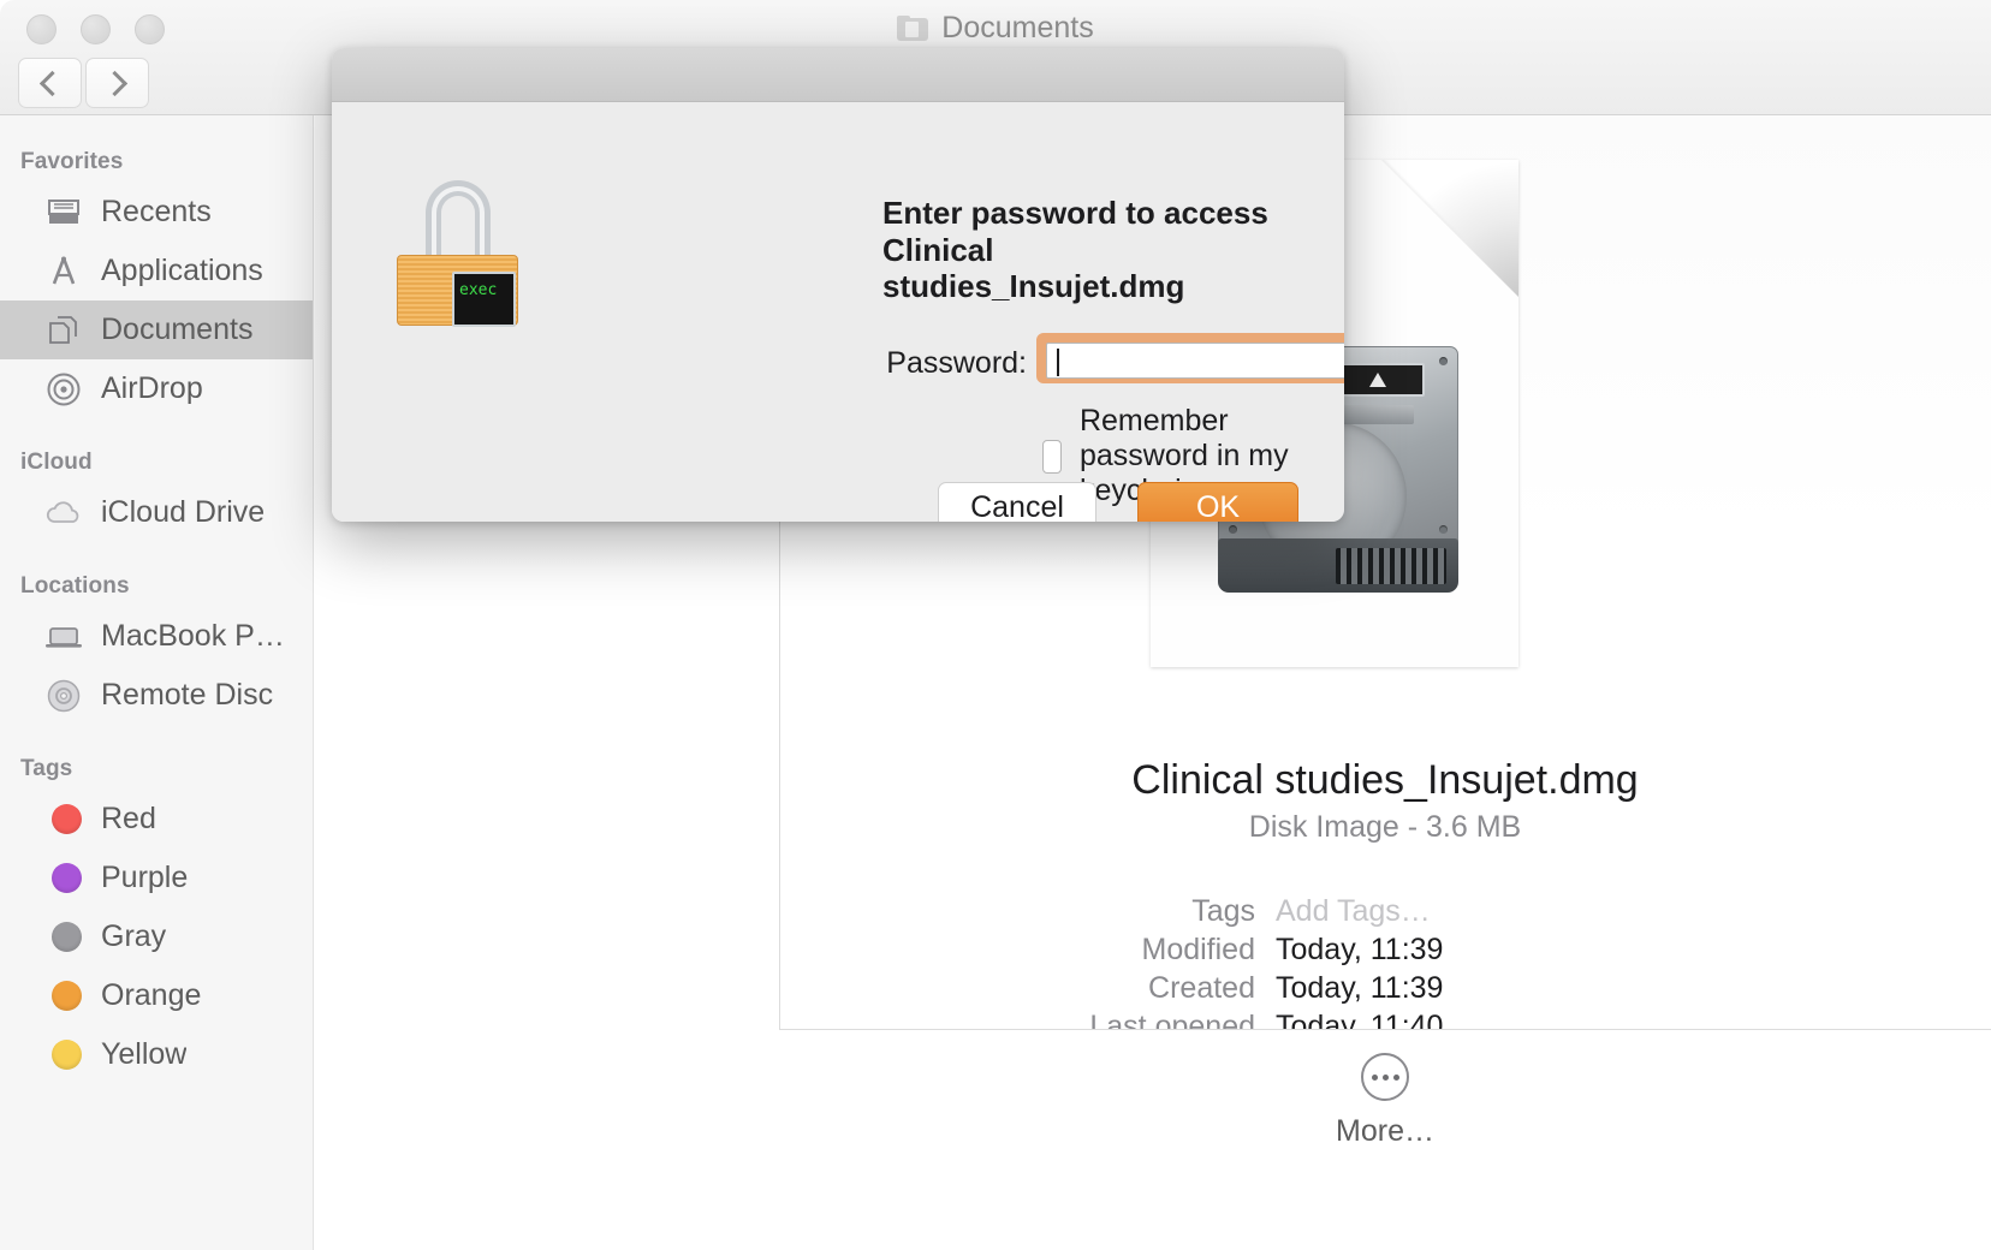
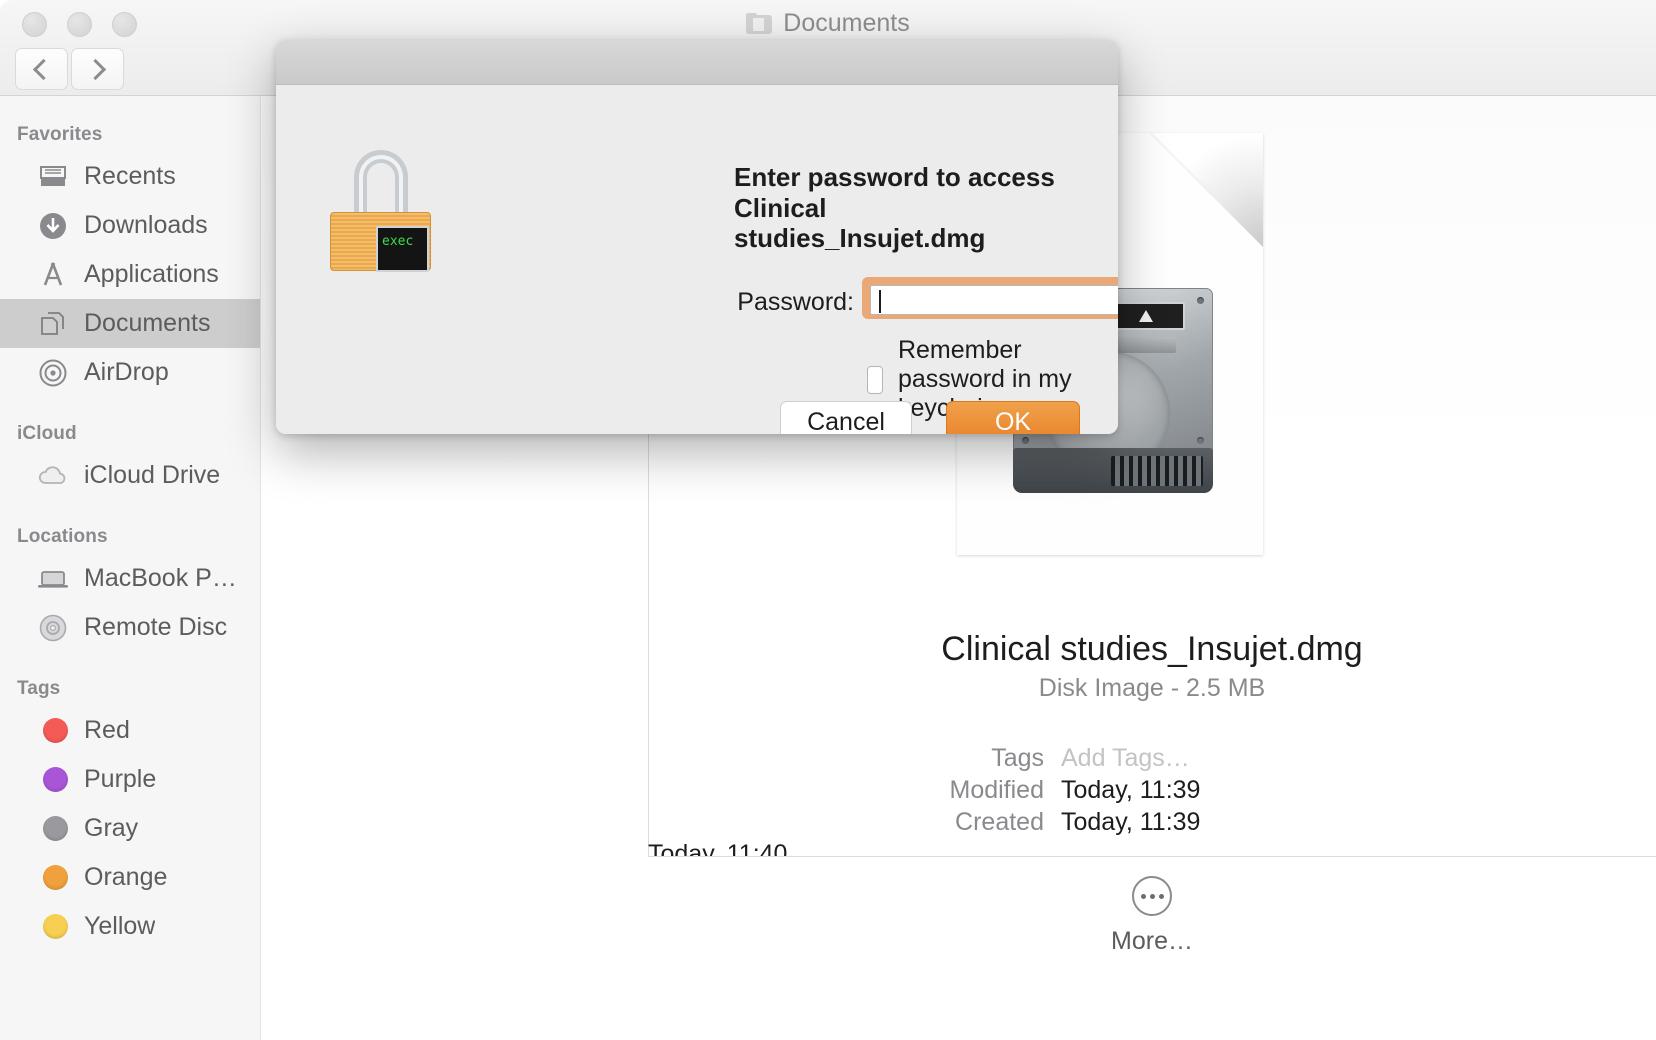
  Clinical studies_Insujet.dmg
- Disk Image - 3.6 MB
+ Disk Image - 2.5 MB
  Tags
  Add Tags…
  Modified
  Today, 11:39
  Created
  Today, 11:39
- Last opened
  Today, 11:40
  More…
  Favorites
  Recents
+ Downloads
  Applications
  Documents
  AirDrop
  iCloud
  iCloud Drive
  Locations
  MacBook P…
  Remote Disc
  Tags
  Red
  Purple
  Gray
  Orange
  Yellow
  Documents
  exec
  Enter password to access Clinical studies_Insujet.dmg
  Password:
  Remember password in my eyc
  Cancel
  OK
